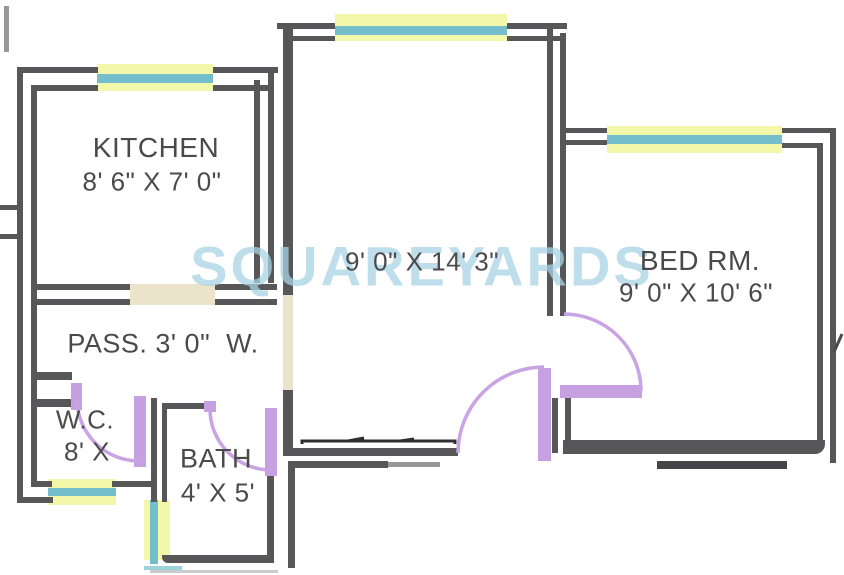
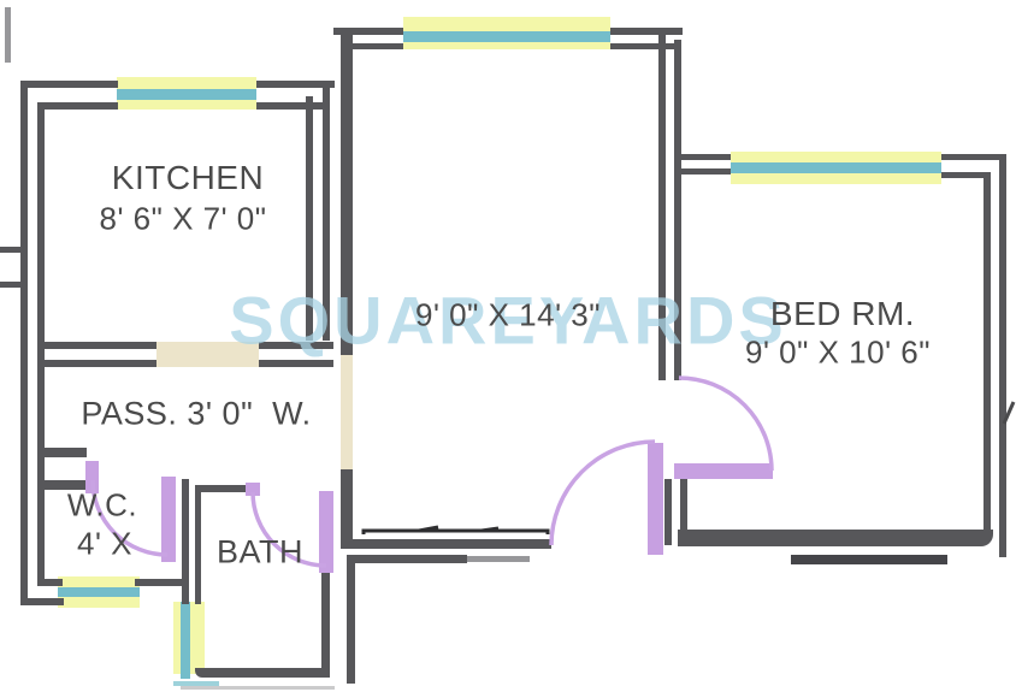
  SQUAREYARDS
  KITCHEN
  8' 6" X 7' 0"
  9' 0" X 14' 3"
  BED RM.
  9' 0" X 10' 6"
  PASS. 3' 0" W.
  W.C.
- 8' X
+ 4' X
  BATH
- 4' X 5'
